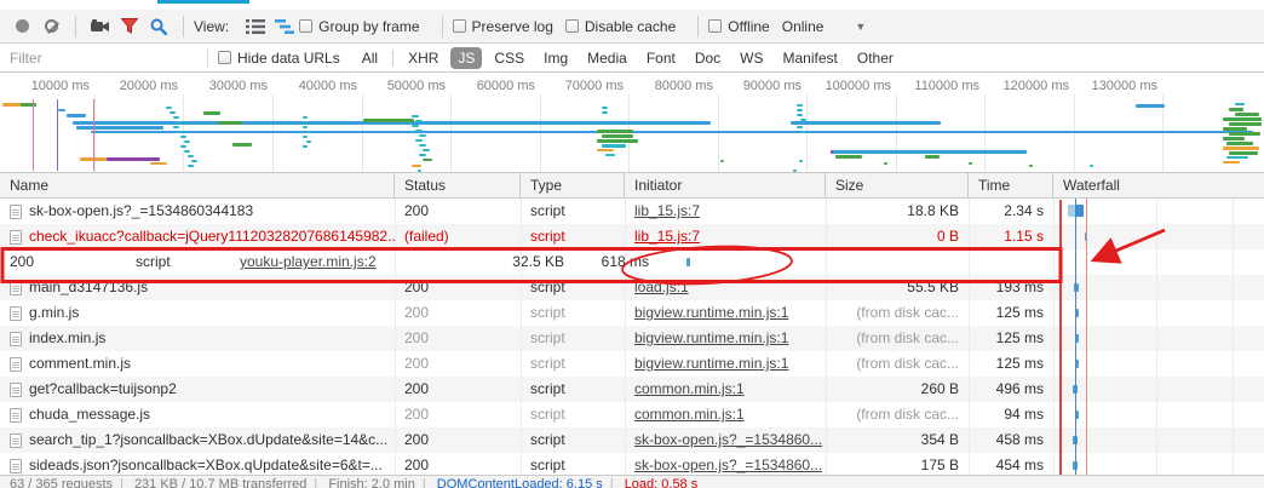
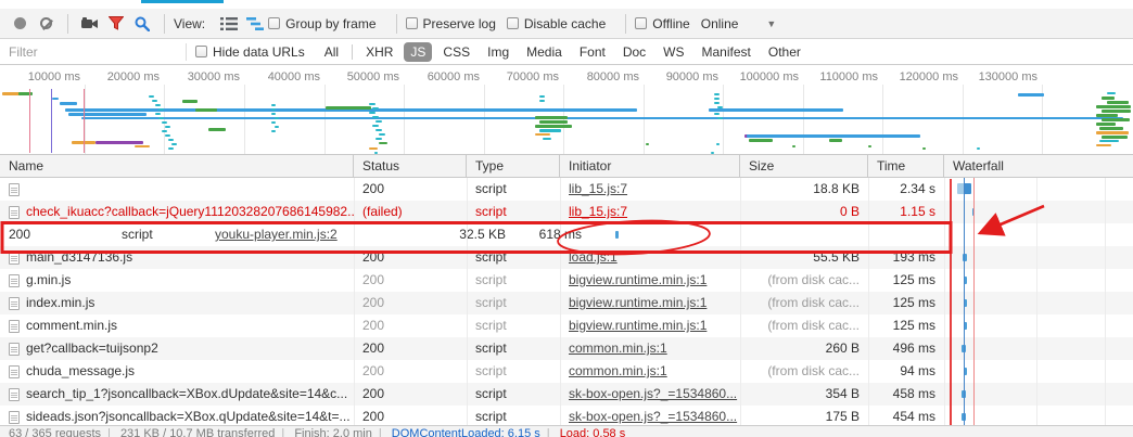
  View:
  Group by frame
  Preserve log
  Disable cache
  Offline
  Online
  ▼
  Filter
  Hide data URLs
  All
  XHR
  JS
  CSS
  Img
  Media
  Font
  Doc
  WS
  Manifest
  Other
  10000 ms
  20000 ms
  30000 ms
  40000 ms
  50000 ms
  60000 ms
  70000 ms
  80000 ms
  90000 ms
  100000 ms
  110000 ms
  120000 ms
  130000 ms
  Name
  Status
  Type
  Initiator
  Size
  Time
  Waterfall
- sk-box-open.js?_=1534860344183
  200
  script
  lib_15.js:7
  18.8 KB
  2.34 s
  check_ikuacc?callback=jQuery11120328207686145982.
  (failed)
  script
  lib_15.js:7
  0 B
  1.15 s
  200
  script
  youku-player.min.js:2
  32.5 KB
  618 ms
  main_d3147136.js
  200
  script
  load.js:1
  55.5 KB
  193 ms
  g.min.js
  200
  script
  bigview.runtime.min.js:1
  (from disk cac...
  125 ms
  index.min.js
  200
  script
  bigview.runtime.min.js:1
  (from disk cac...
  125 ms
  comment.min.js
  200
  script
  bigview.runtime.min.js:1
  (from disk cac...
  125 ms
  get?callback=tuijsonp2
  200
  script
  common.min.js:1
  260 B
  496 ms
  chuda_message.js
  200
  script
  common.min.js:1
  (from disk cac...
  94 ms
  search_tip_1?jsoncallback=XBox.dUpdate&site=14&c...
  200
  script
  sk-box-open.js?_=1534860...
  354 B
  458 ms
- sideads.json?jsoncallback=XBox.qUpdate&site=6&t=...
+ sideads.json?jsoncallback=XBox.qUpdate&site=14&t=...
  200
  script
  sk-box-open.js?_=1534860...
  175 B
  454 ms
  63 / 365 requests | 231 KB / 10.7 MB transferred | Finish: 2.0 min | DOMContentLoaded: 6.15 s | Load: 0.58 s
